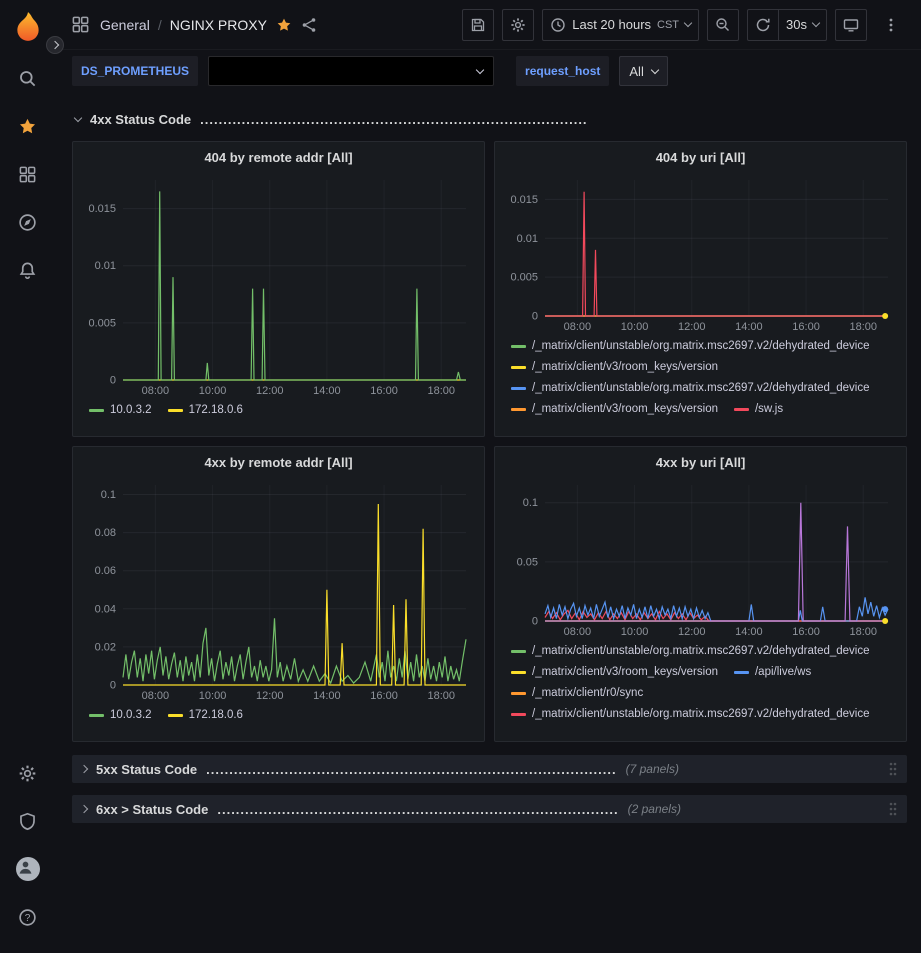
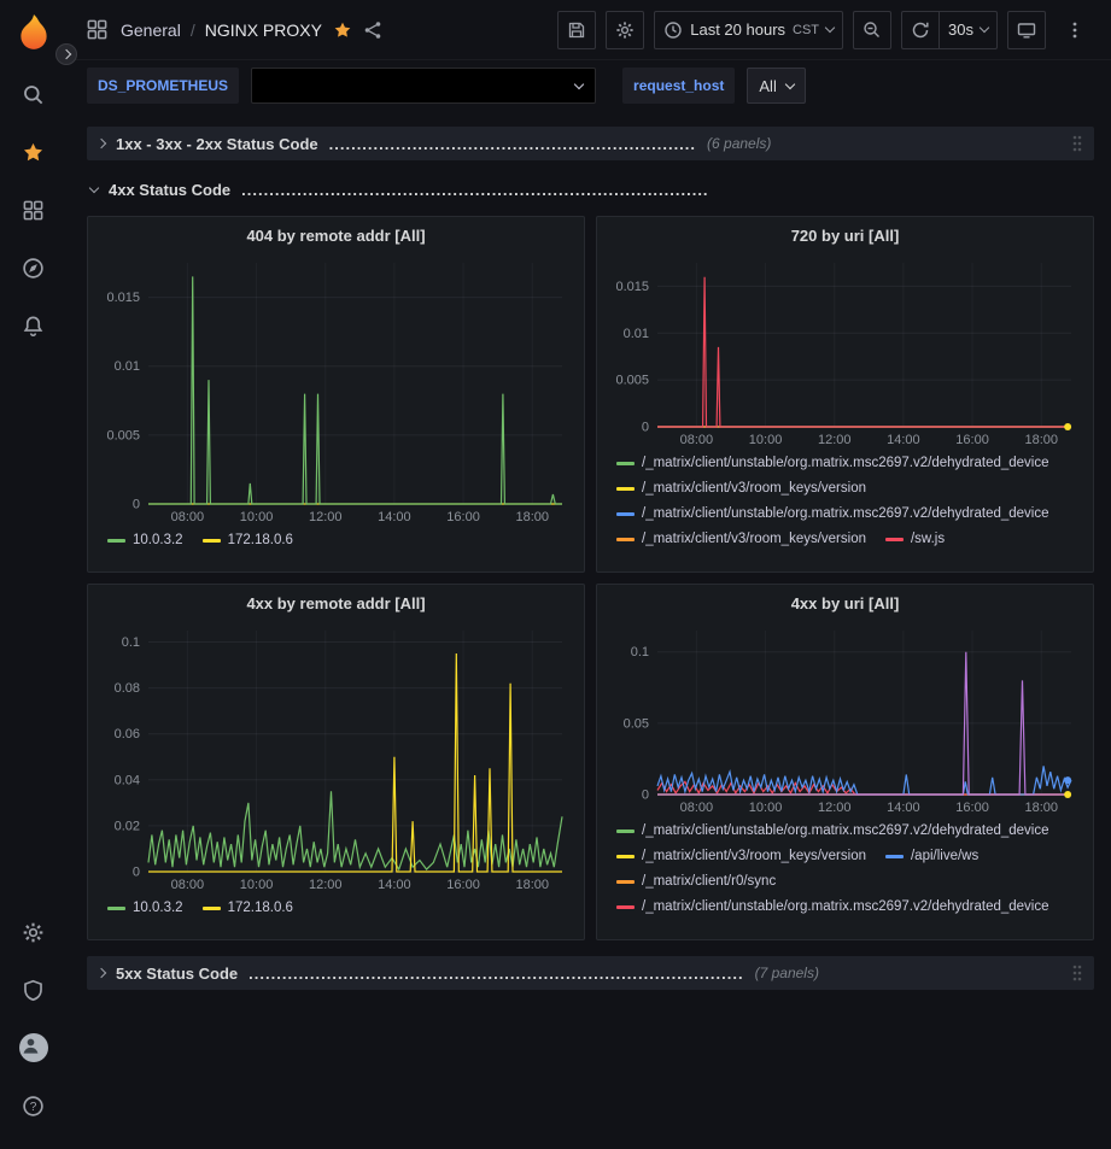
  ?
  General
  /
  NGINX PROXY
  Last 20 hours
  CST
  30s
  DS_PROMETHEUS
  request_host
  All
+ 1xx - 3xx - 2xx Status Code
+ ..................................................................
+ (6 panels)
  4xx Status Code
  ....................................................................................
  404 by remote addr [All]
  0
  0.005
  0.01
  0.015
  08:00
  10:00
  12:00
  14:00
  16:00
  18:00
  10.0.3.2
  172.18.0.6
- 404 by uri [All]
+ 720 by uri [All]
  0
  0.005
  0.01
  0.015
  08:00
  10:00
  12:00
  14:00
  16:00
  18:00
  /_matrix/client/unstable/org.matrix.msc2697.v2/dehydrated_device
  /_matrix/client/v3/room_keys/version
  /_matrix/client/unstable/org.matrix.msc2697.v2/dehydrated_device
  /_matrix/client/v3/room_keys/version
  /sw.js
  4xx by remote addr [All]
  0
  0.02
  0.04
  0.06
  0.08
  0.1
  08:00
  10:00
  12:00
  14:00
  16:00
  18:00
  10.0.3.2
  172.18.0.6
  4xx by uri [All]
  0
  0.05
  0.1
  08:00
  10:00
  12:00
  14:00
  16:00
  18:00
  /_matrix/client/unstable/org.matrix.msc2697.v2/dehydrated_device
  /_matrix/client/v3/room_keys/version
  /api/live/ws
  /_matrix/client/r0/sync
  /_matrix/client/unstable/org.matrix.msc2697.v2/dehydrated_device
  5xx Status Code
  .........................................................................................
  (7 panels)
- 6xx > Status Code
- .......................................................................................
- (2 panels)
